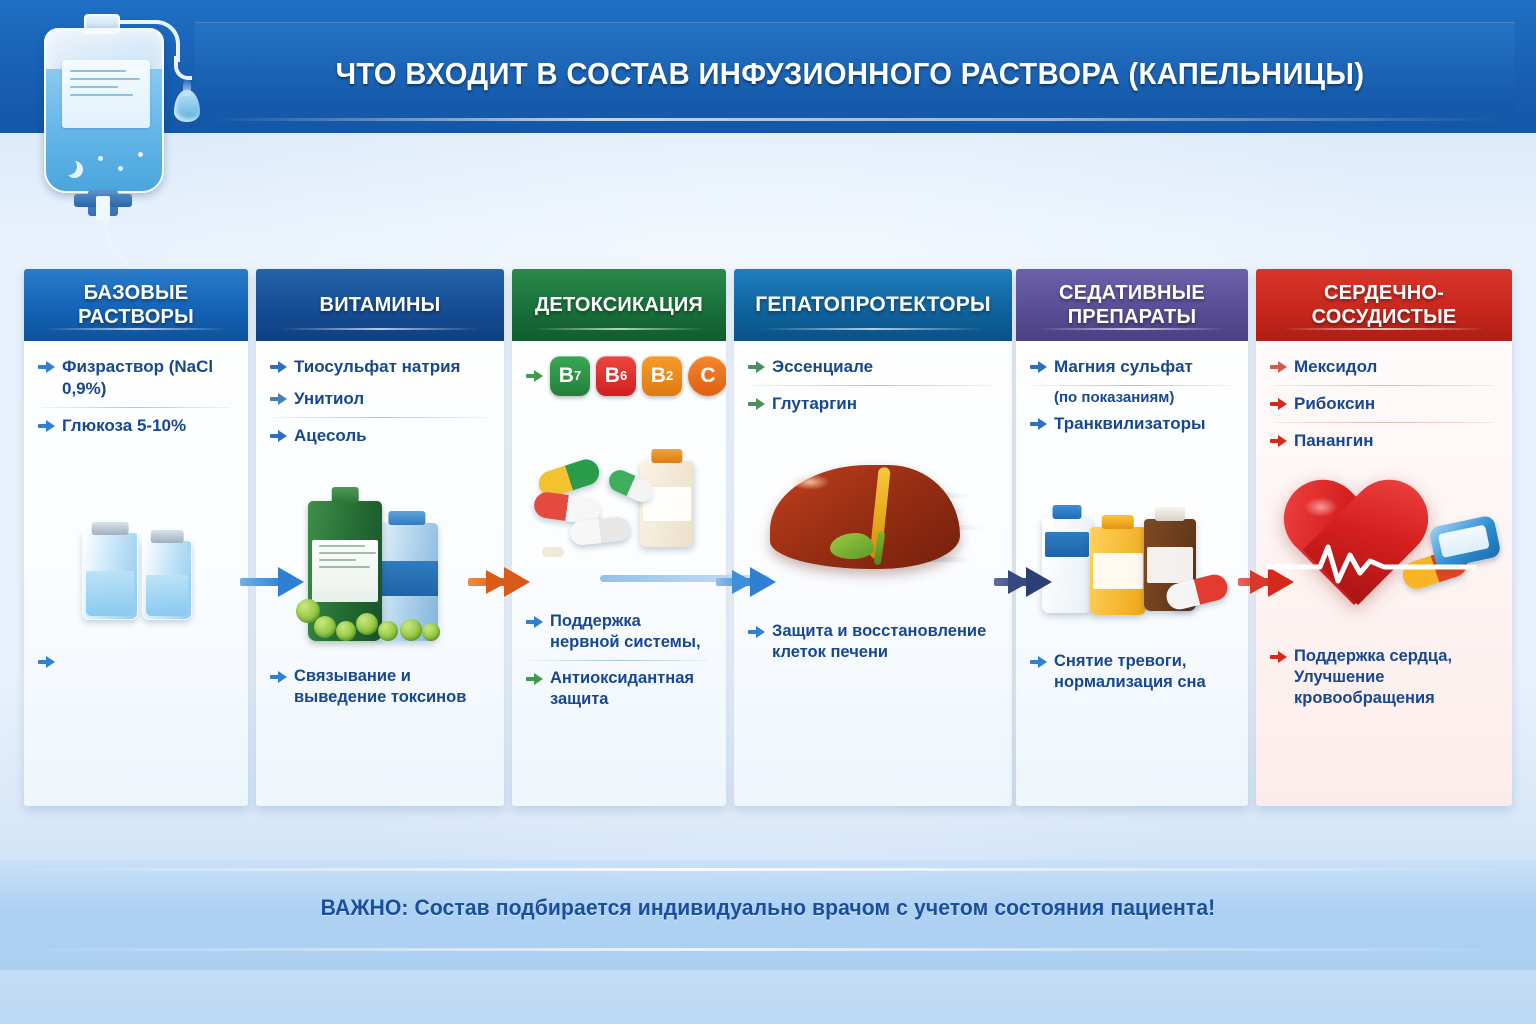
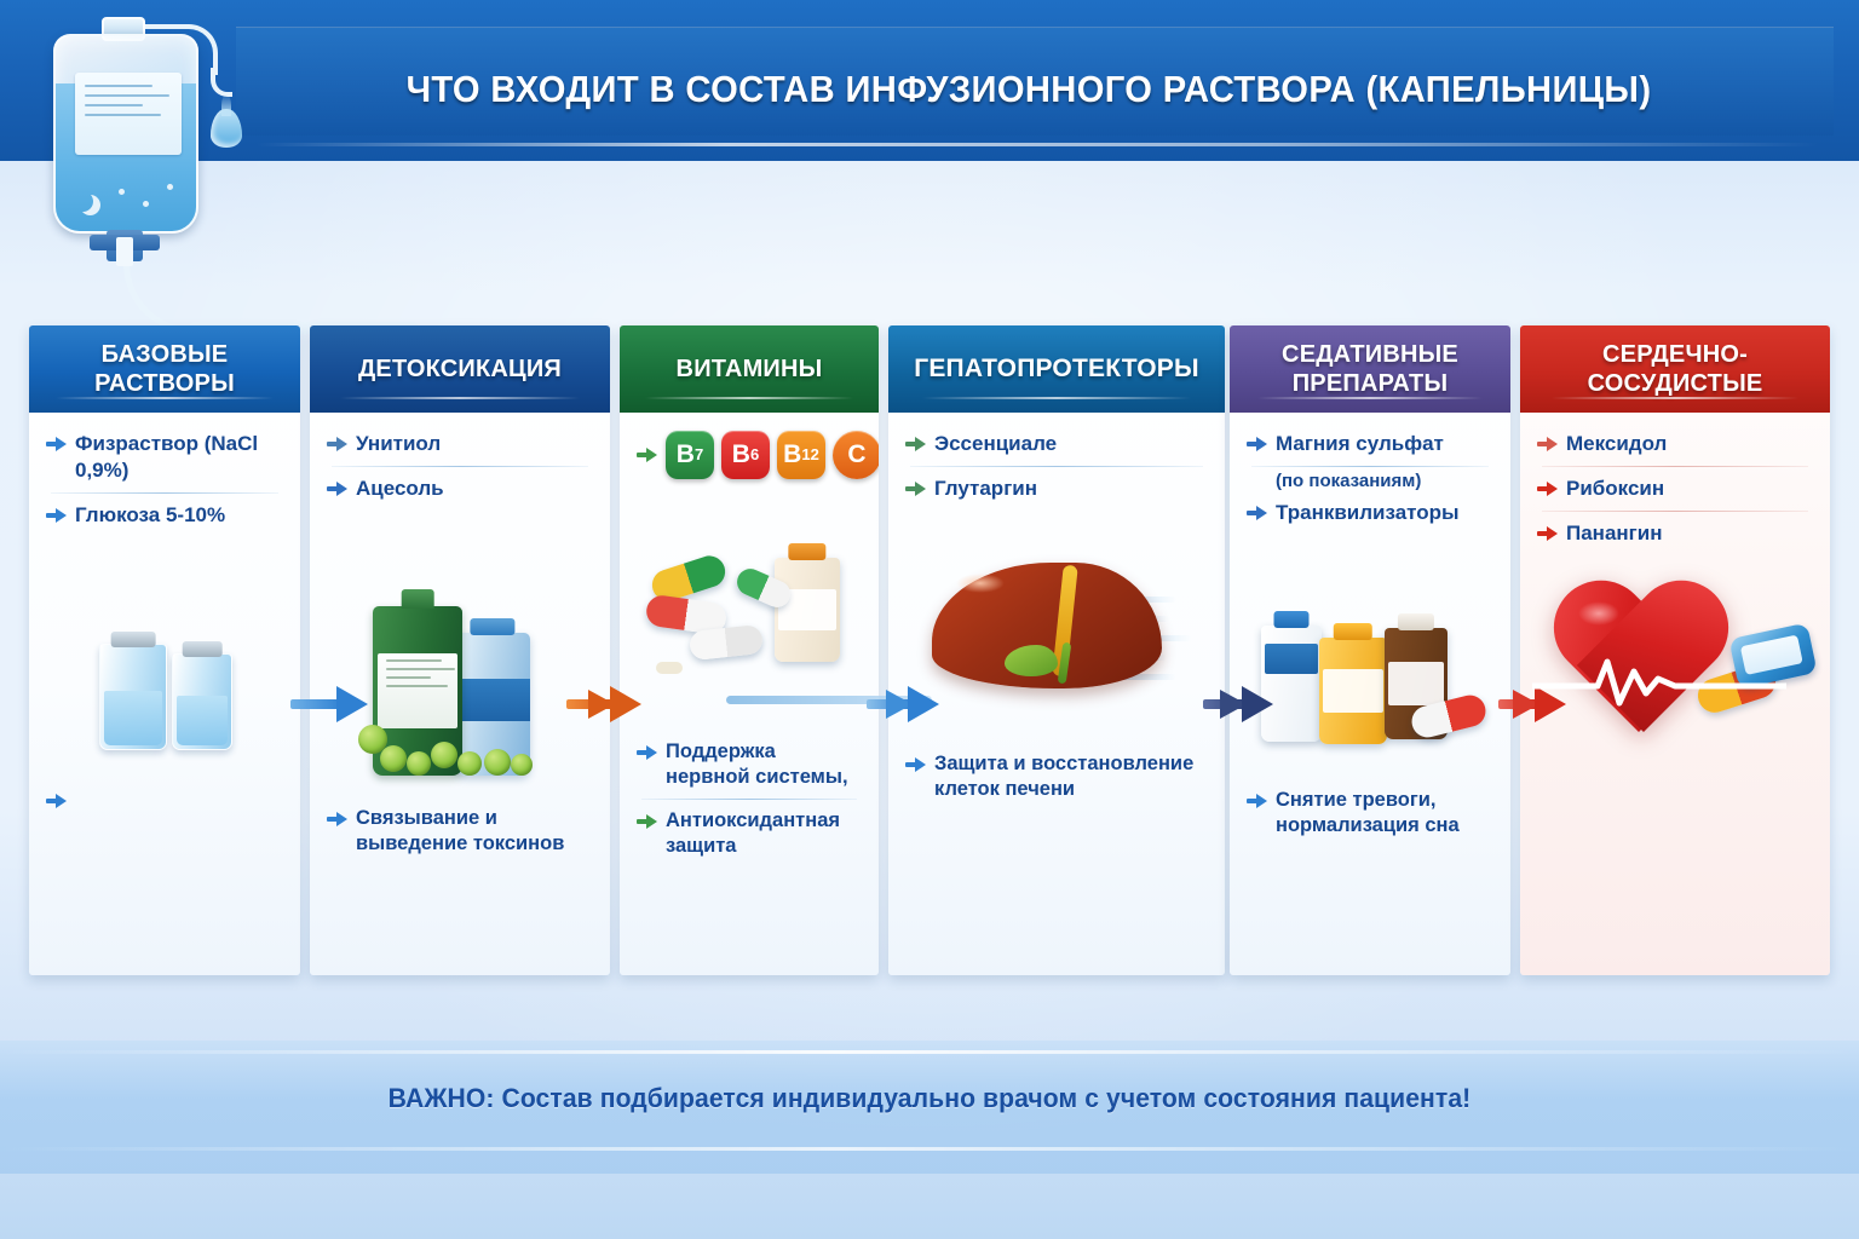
  ЧТО ВХОДИТ В СОСТАВ ИНФУЗИОННОГО РАСТВОРА (КАПЕЛЬНИЦЫ)
  БАЗОВЫЕ
  РАСТВОРЫ
  Физраствор (NaCl 0,9%)
  Глюкоза 5-10%
- ВИТАМИНЫ
+ ДЕТОКСИКАЦИЯ
- Тиосульфат натрия
  Унитиол
  Ацесоль
  Связывание и выведение токсинов
- ДЕТОКСИКАЦИЯ
+ ВИТАМИНЫ
  B
  7
  B
  6
  B
- 2
+ 12
  C
  Поддержка нервной системы,
  Антиоксидантная защита
  ГЕПАТОПРОТЕКТОРЫ
  Эссенциале
  Глутаргин
  Защита и восстановление клеток печени
  СЕДАТИВНЫЕ
  ПРЕПАРАТЫ
  Магния сульфат
  (по показаниям)
  Транквилизаторы
  Снятие тревоги, нормализация сна
  СЕРДЕЧНО-
  СОСУДИСТЫЕ
  Мексидол
  Рибоксин
  Панангин
- Поддержка сердца, Улучшение кровообращения
  ВАЖНО: Состав подбирается индивидуально врачом с учетом состояния пациента!
